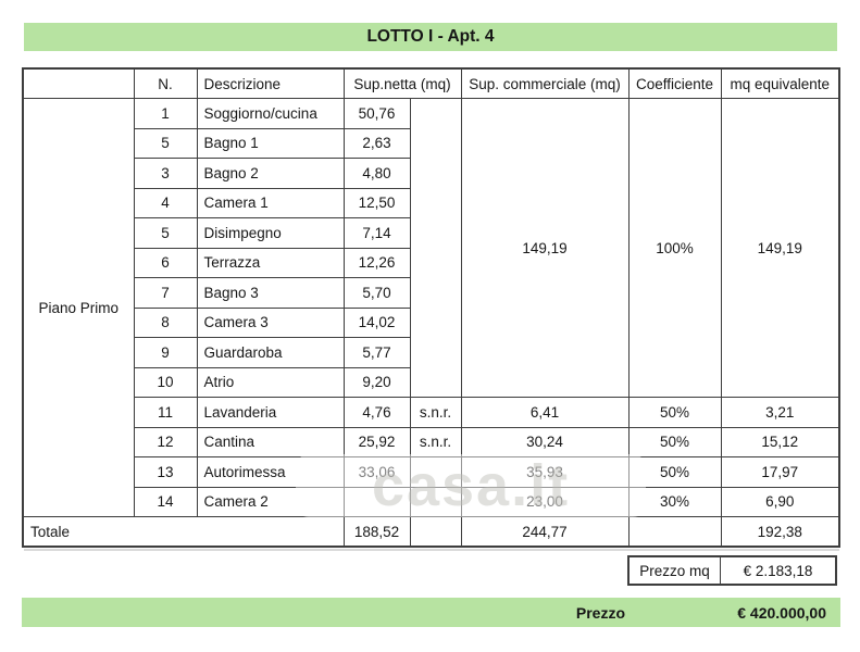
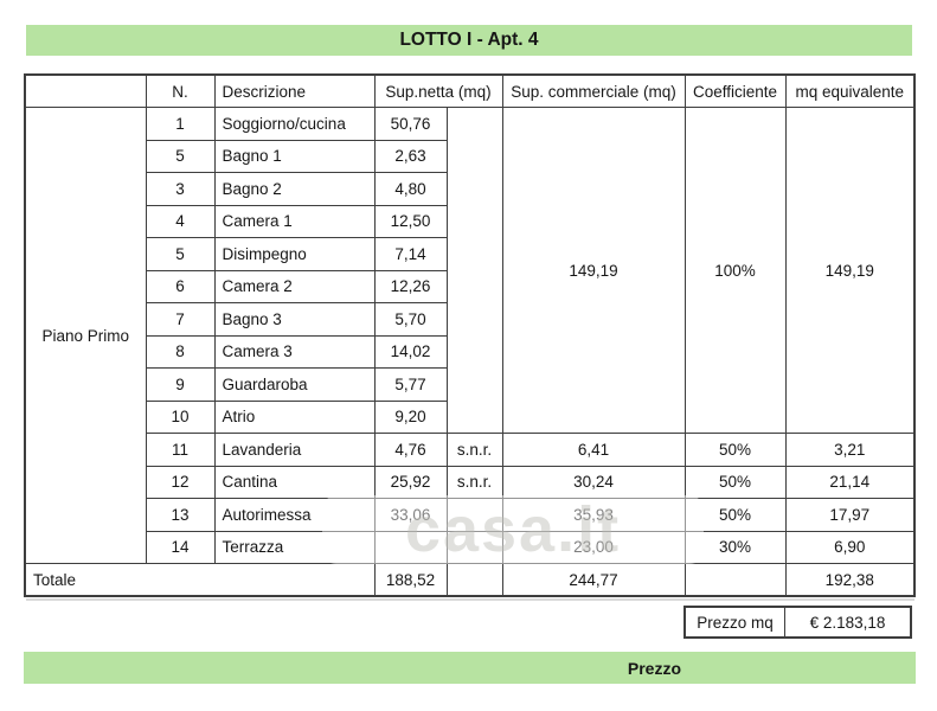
  LOTTO I - Apt. 4
  	N.	Descrizione	Sup.netta (mq)	Sup. commerciale (mq)	Coefficiente	mq equivalente
  Piano Primo	1	Soggiorno/cucina	50,76		149,19	100%	149,19
  5	Bagno 1	2,63
  3	Bagno 2	4,80
  4	Camera 1	12,50
  5	Disimpegno	7,14
- 6	Terrazza	12,26
+ 6	Camera 2	12,26
  7	Bagno 3	5,70
  8	Camera 3	14,02
  9	Guardaroba	5,77
  10	Atrio	9,20
  11	Lavanderia	4,76	s.n.r.	6,41	50%	3,21
- 12	Cantina	25,92	s.n.r.	30,24	50%	15,12
+ 12	Cantina	25,92	s.n.r.	30,24	50%	21,14
  13	Autorimessa	33,06		35,93	50%	17,97
- 14	Camera 2			23,00	30%	6,90
+ 14	Terrazza			23,00	30%	6,90
  Totale	188,52		244,77		192,38
  Prezzo mq
  € 2.183,18
  Prezzo
- € 420.000,00
  casa.it
